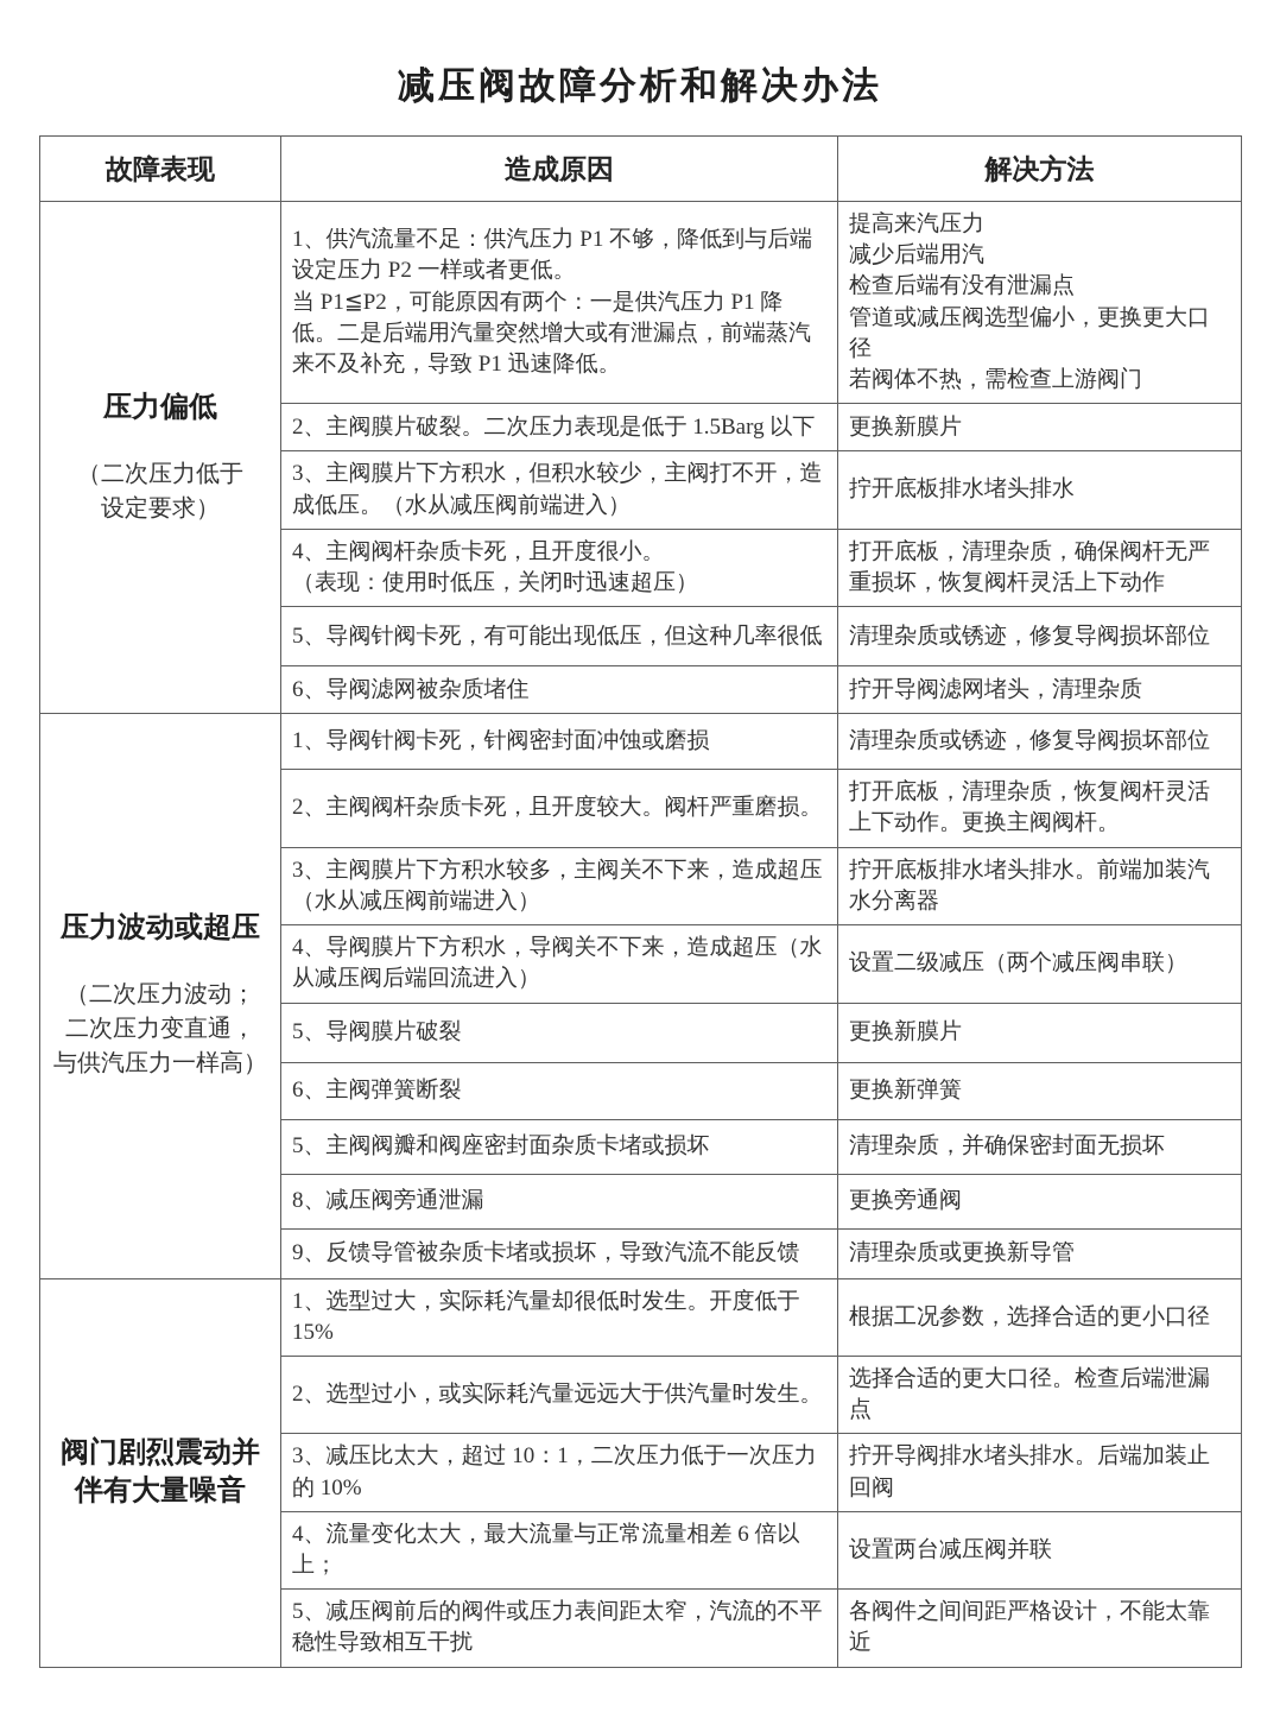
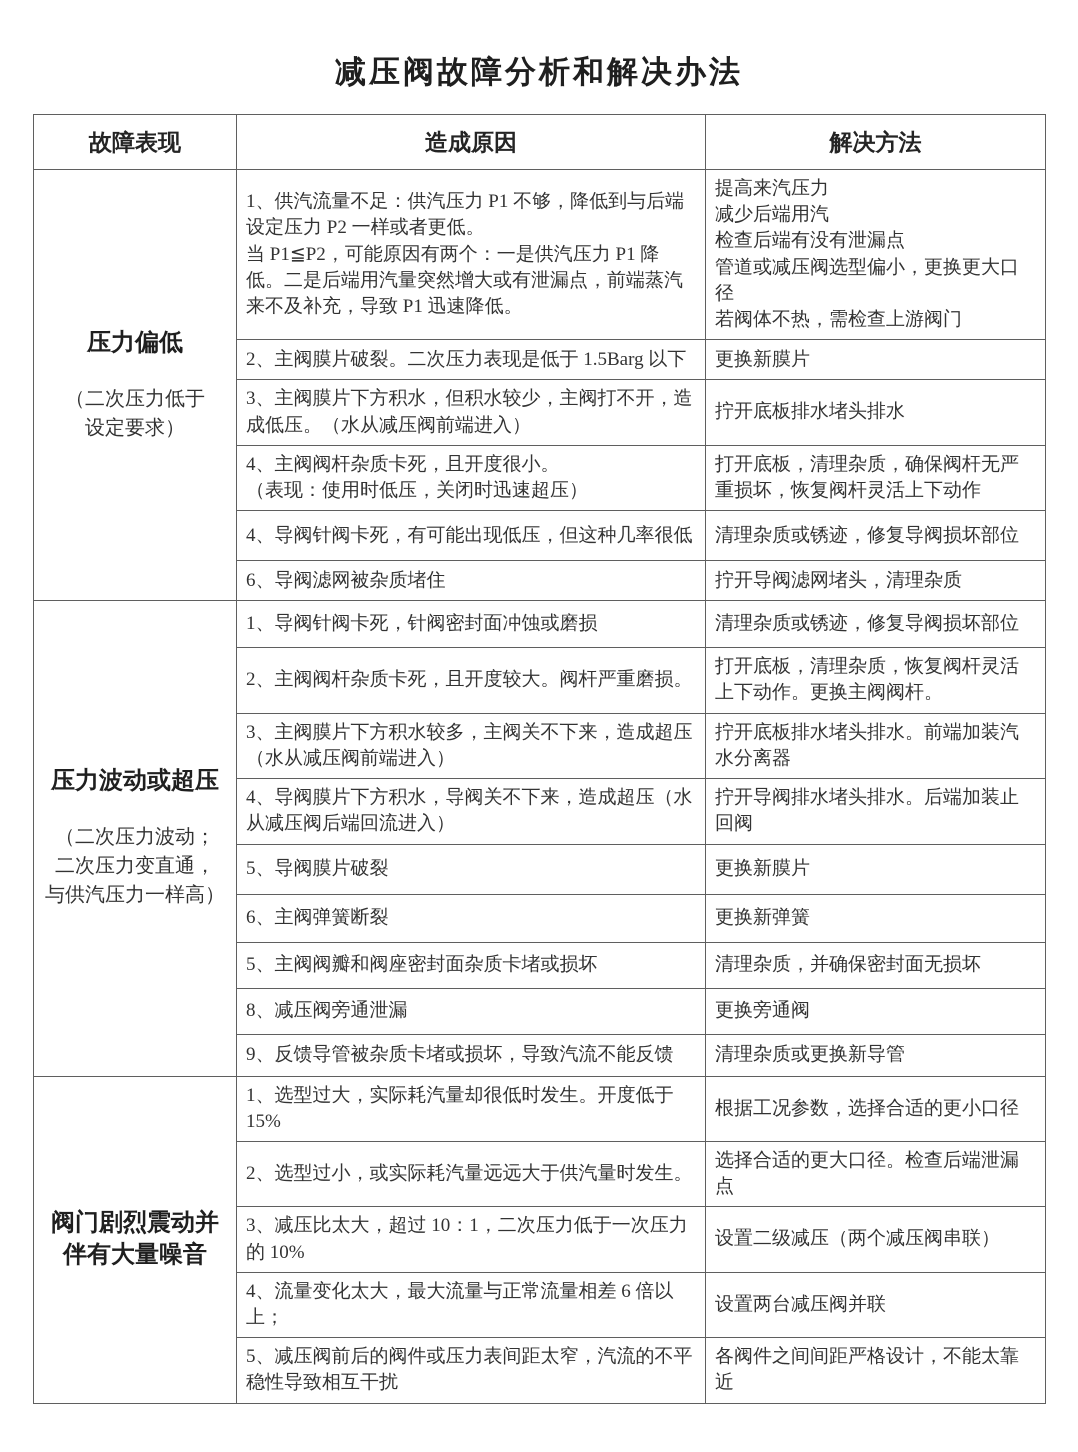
  减压阀故障分析和解决办法
  故障表现	造成原因	解决方法
  压力偏低 （二次压力低于 设定要求）	1、供汽流量不足：供汽压力 P1 不够，降低到与后端设定压力 P2 一样或者更低。 当 P1≦P2，可能原因有两个：一是供汽压力 P1 降低。二是后端用汽量突然增大或有泄漏点，前端蒸汽来不及补充，导致 P1 迅速降低。	提高来汽压力 减少后端用汽 检查后端有没有泄漏点 管道或减压阀选型偏小，更换更大口径 若阀体不热，需检查上游阀门
  2、主阀膜片破裂。二次压力表现是低于 1.5Barg 以下	更换新膜片
  3、主阀膜片下方积水，但积水较少，主阀打不开，造成低压。（水从减压阀前端进入）	拧开底板排水堵头排水
  4、主阀阀杆杂质卡死，且开度很小。 （表现：使用时低压，关闭时迅速超压）	打开底板，清理杂质，确保阀杆无严重损坏，恢复阀杆灵活上下动作
- 5、导阀针阀卡死，有可能出现低压，但这种几率很低	清理杂质或锈迹，修复导阀损坏部位
+ 4、导阀针阀卡死，有可能出现低压，但这种几率很低	清理杂质或锈迹，修复导阀损坏部位
  6、导阀滤网被杂质堵住	拧开导阀滤网堵头，清理杂质
  压力波动或超压 （二次压力波动； 二次压力变直通， 与供汽压力一样高）	1、导阀针阀卡死，针阀密封面冲蚀或磨损	清理杂质或锈迹，修复导阀损坏部位
  2、主阀阀杆杂质卡死，且开度较大。阀杆严重磨损。	打开底板，清理杂质，恢复阀杆灵活上下动作。更换主阀阀杆。
  3、主阀膜片下方积水较多，主阀关不下来，造成超压（水从减压阀前端进入）	拧开底板排水堵头排水。前端加装汽水分离器
- 4、导阀膜片下方积水，导阀关不下来，造成超压（水从减压阀后端回流进入）	设置二级减压（两个减压阀串联）
+ 4、导阀膜片下方积水，导阀关不下来，造成超压（水从减压阀后端回流进入）	拧开导阀排水堵头排水。后端加装止回阀
  5、导阀膜片破裂	更换新膜片
  6、主阀弹簧断裂	更换新弹簧
  5、主阀阀瓣和阀座密封面杂质卡堵或损坏	清理杂质，并确保密封面无损坏
  8、减压阀旁通泄漏	更换旁通阀
  9、反馈导管被杂质卡堵或损坏，导致汽流不能反馈	清理杂质或更换新导管
  阀门剧烈震动并 伴有大量噪音	1、选型过大，实际耗汽量却很低时发生。开度低于 15%	根据工况参数，选择合适的更小口径
  2、选型过小，或实际耗汽量远远大于供汽量时发生。	选择合适的更大口径。检查后端泄漏点
- 3、减压比太大，超过 10：1，二次压力低于一次压力的 10%	拧开导阀排水堵头排水。后端加装止回阀
+ 3、减压比太大，超过 10：1，二次压力低于一次压力的 10%	设置二级减压（两个减压阀串联）
  4、流量变化太大，最大流量与正常流量相差 6 倍以上；	设置两台减压阀并联
  5、减压阀前后的阀件或压力表间距太窄，汽流的不平稳性导致相互干扰	各阀件之间间距严格设计，不能太靠近
